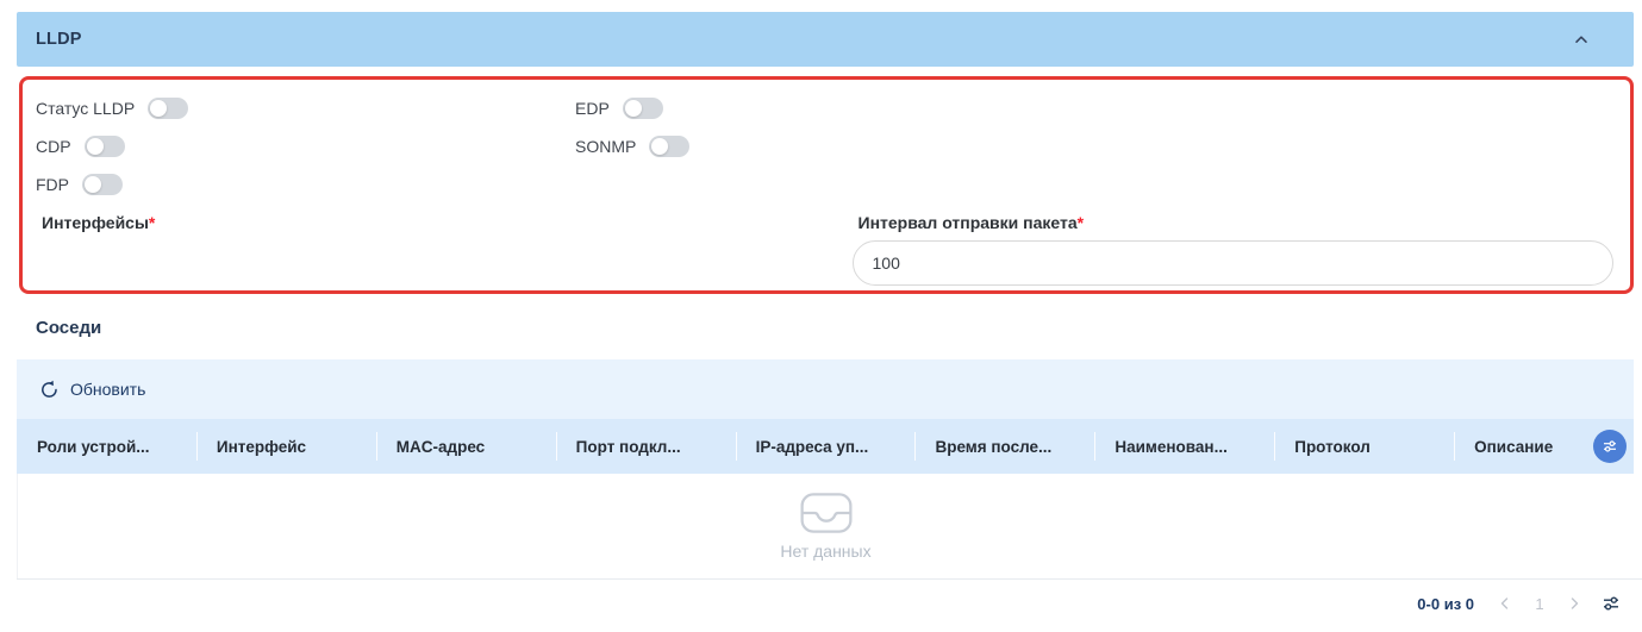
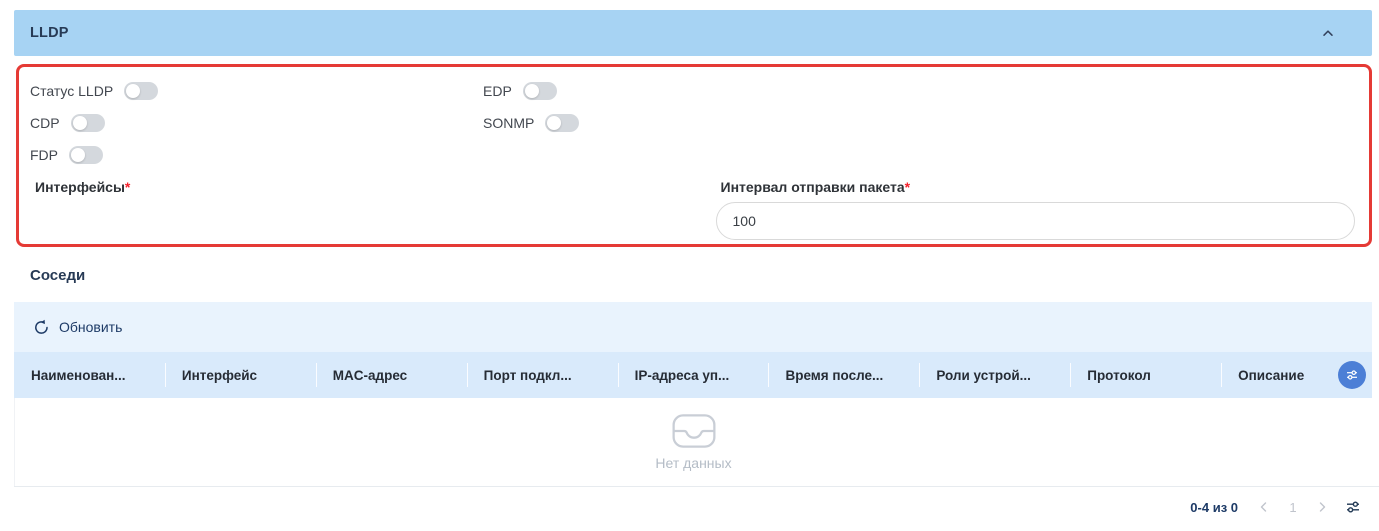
  LLDP
  Статус LLDP
  EDP
  CDP
  SONMP
  FDP
  Интерфейсы*
  Интервал отправки пакета*
  100
  Соседи
  Обновить
- Роли устрой...
+ Наименован...
  Интерфейс
  MAC-адрес
  Порт подкл...
  IP-адреса уп...
  Время после...
- Наименован...
+ Роли устрой...
  Протокол
  Описание
  Нет данных
- 0-0 из 0
+ 0-4 из 0
  1
